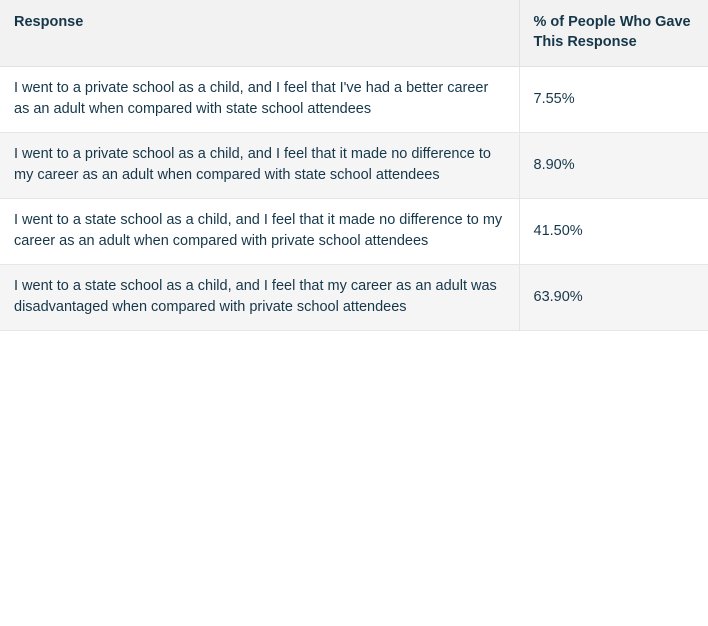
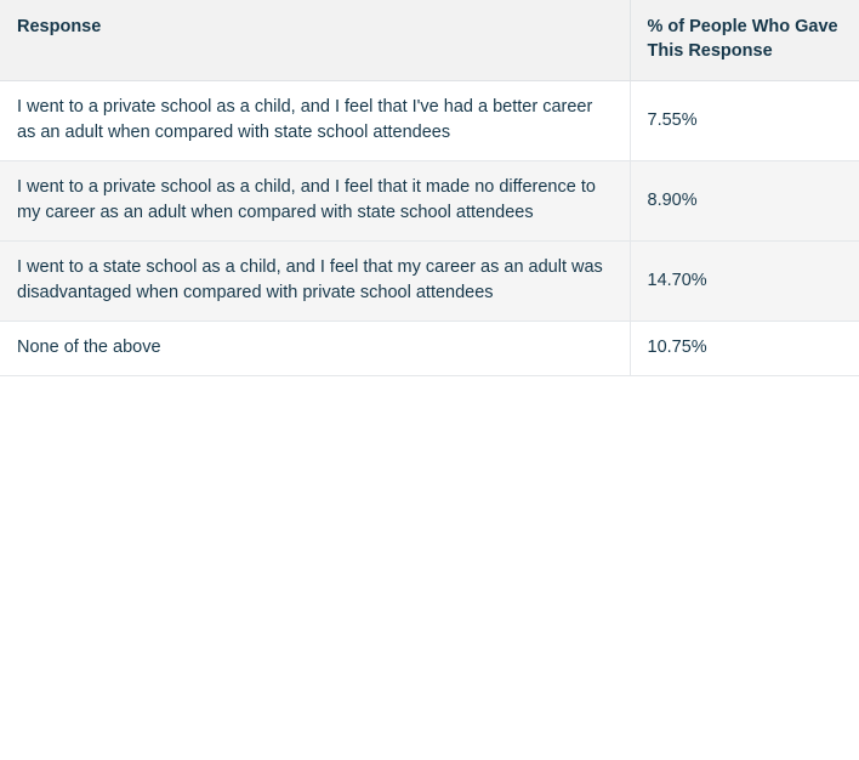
  Response	% of People Who Gave This Response
  I went to a private school as a child, and I feel that I've had a better career as an adult when compared with state school attendees	7.55%
  I went to a private school as a child, and I feel that it made no difference to my career as an adult when compared with state school attendees	8.90%
- I went to a state school as a child, and I feel that it made no difference to my career as an adult when compared with private school attendees	41.50%
- I went to a state school as a child, and I feel that my career as an adult was disadvantaged when compared with private school attendees	63.90%
+ I went to a state school as a child, and I feel that my career as an adult was disadvantaged when compared with private school attendees	14.70%
+ None of the above	10.75%
